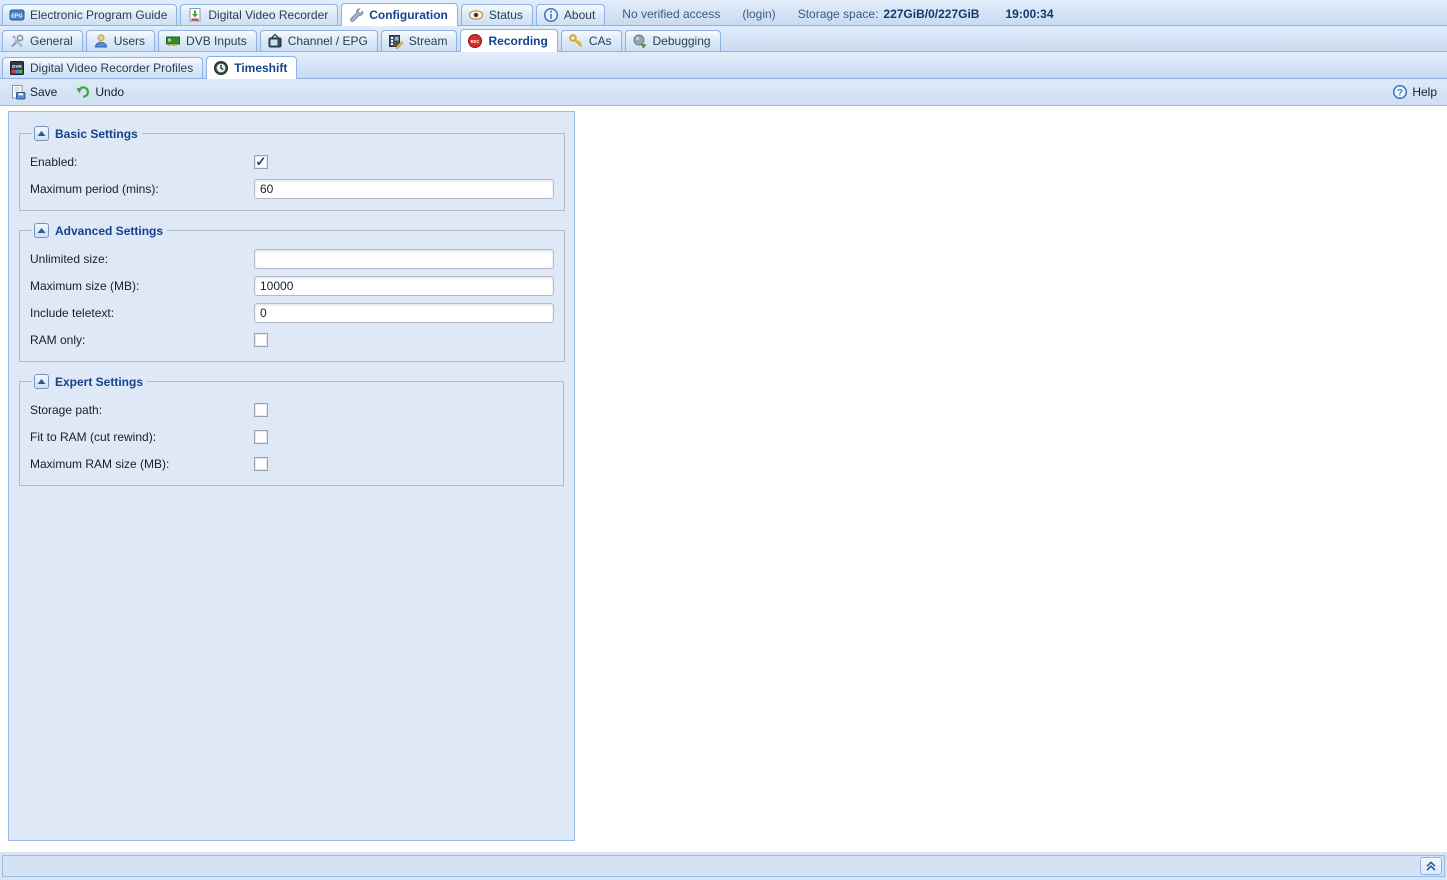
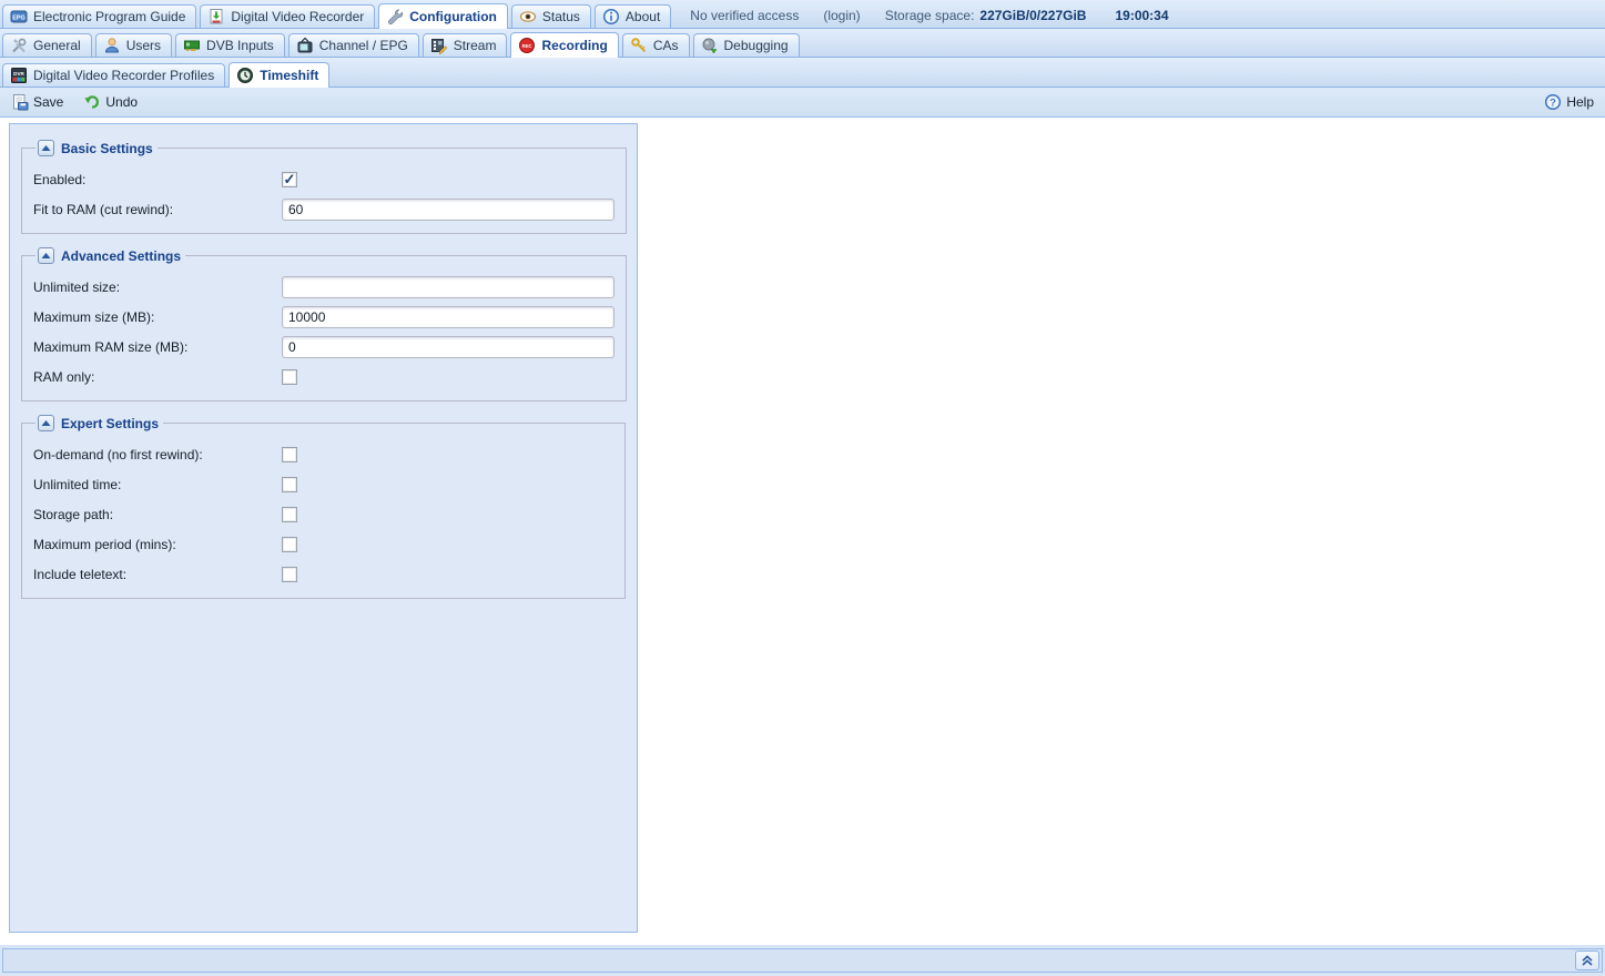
  Electronic Program Guide
  Digital Video Recorder
  Configuration
  Status
  About
  No verified access
  (login)
  Storage space:
  227GiB/0/227GiB
  19:00:34
  General
  Users
  DVB Inputs
  Channel / EPG
  Stream
  Recording
  CAs
  Debugging
  Digital Video Recorder Profiles
  Timeshift
  Save
  Undo
  ?
  Help
  Basic Settings
  Enabled:
- Maximum period (mins):
+ Fit to RAM (cut rewind):
  60
  Advanced Settings
  Unlimited size:
  Maximum size (MB):
  10000
- Include teletext:
+ Maximum RAM size (MB):
  0
  RAM only:
  Expert Settings
+ On-demand (no first rewind):
+ Unlimited time:
  Storage path:
- Fit to RAM (cut rewind):
+ Maximum period (mins):
- Maximum RAM size (MB):
+ Include teletext:
